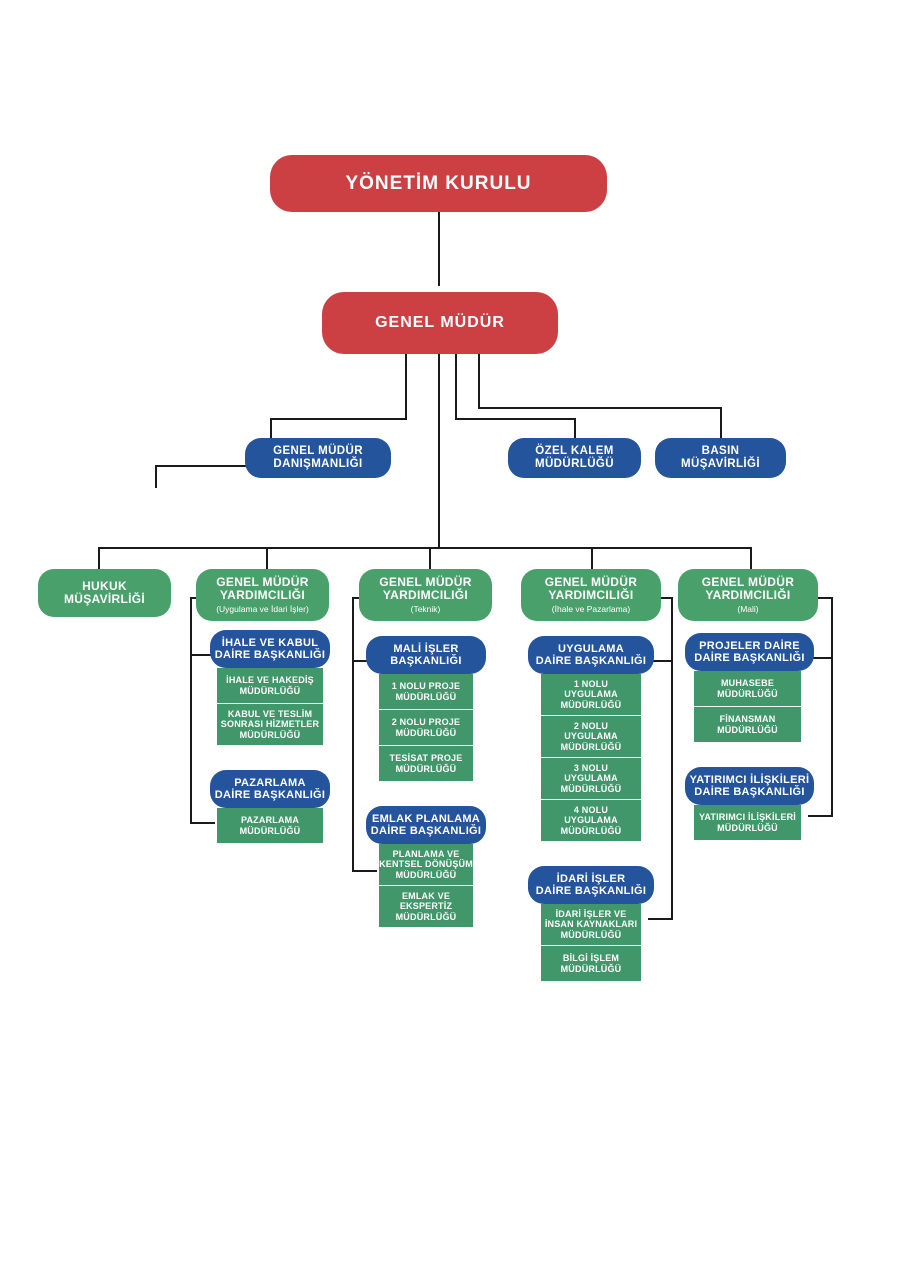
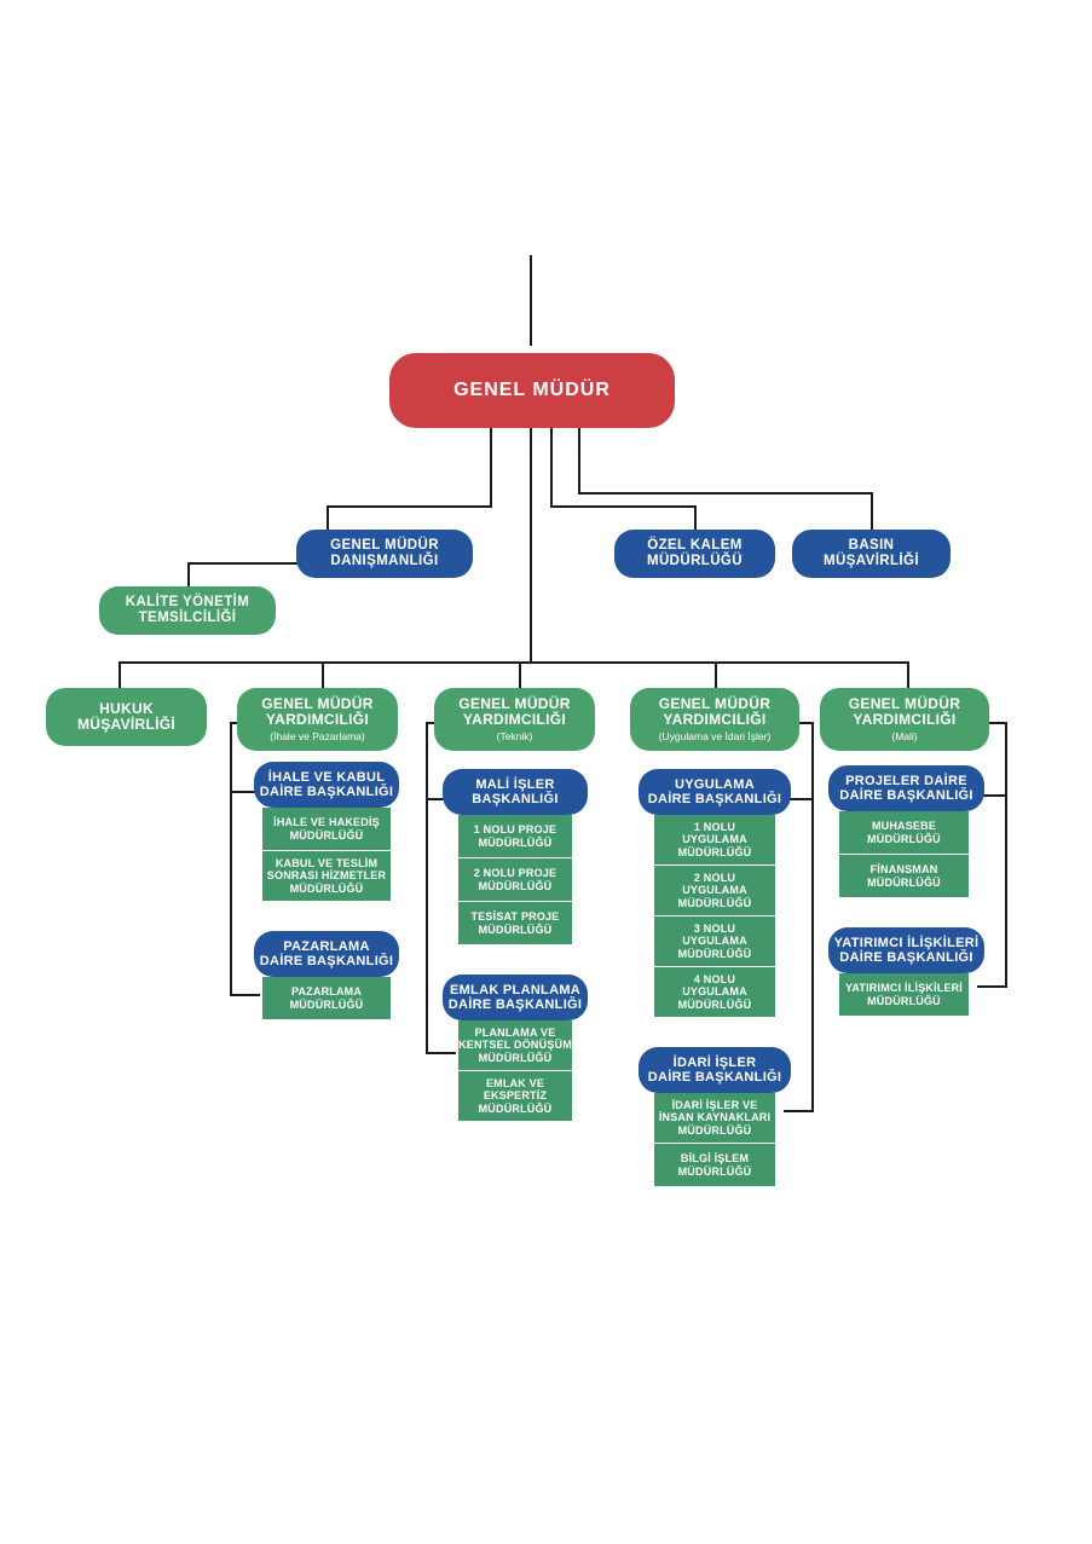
- YÖNETİM KURULU
  GENEL MÜDÜR
  GENEL MÜDÜR
  DANIŞMANLIĞI
+ KALİTE YÖNETİM
+ TEMSİLCİLİĞİ
  ÖZEL KALEM
  MÜDÜRLÜĞÜ
  BASIN
  MÜŞAVİRLİĞİ
  HUKUK
  MÜŞAVİRLİĞİ
  GENEL MÜDÜR
  YARDIMCILIĞI
- (Uygulama ve İdari İşler)
+ (İhale ve Pazarlama)
  İHALE VE KABUL
  DAİRE BAŞKANLIĞI
  İHALE VE HAKEDİŞ
  MÜDÜRLÜĞÜ
  KABUL VE TESLİM
  SONRASI HİZMETLER
  MÜDÜRLÜĞÜ
  PAZARLAMA
  DAİRE BAŞKANLIĞI
  PAZARLAMA
  MÜDÜRLÜĞÜ
  GENEL MÜDÜR
  YARDIMCILIĞI
  (Teknik)
  MALİ İŞLER
  BAŞKANLIĞI
  1 NOLU PROJE
  MÜDÜRLÜĞÜ
  2 NOLU PROJE
  MÜDÜRLÜĞÜ
  TESİSAT PROJE
  MÜDÜRLÜĞÜ
  EMLAK PLANLAMA
  DAİRE BAŞKANLIĞI
  PLANLAMA VE
  KENTSEL DÖNÜŞÜM
  MÜDÜRLÜĞÜ
  EMLAK VE
  EKSPERTİZ
  MÜDÜRLÜĞÜ
  GENEL MÜDÜR
  YARDIMCILIĞI
- (İhale ve Pazarlama)
+ (Uygulama ve İdari İşler)
  UYGULAMA
  DAİRE BAŞKANLIĞI
  1 NOLU
  UYGULAMA
  MÜDÜRLÜĞÜ
  2 NOLU
  UYGULAMA
  MÜDÜRLÜĞÜ
  3 NOLU
  UYGULAMA
  MÜDÜRLÜĞÜ
  4 NOLU
  UYGULAMA
  MÜDÜRLÜĞÜ
  İDARİ İŞLER
  DAİRE BAŞKANLIĞI
  İDARİ İŞLER VE
  İNSAN KAYNAKLARI
  MÜDÜRLÜĞÜ
  BİLGİ İŞLEM
  MÜDÜRLÜĞÜ
  GENEL MÜDÜR
  YARDIMCILIĞI
  (Mali)
  PROJELER DAİRE
  DAİRE BAŞKANLIĞI
  MUHASEBE
  MÜDÜRLÜĞÜ
  FİNANSMAN
  MÜDÜRLÜĞÜ
  YATIRIMCI İLİŞKİLERİ
  DAİRE BAŞKANLIĞI
  YATIRIMCI İLİŞKİLERİ
  MÜDÜRLÜĞÜ
